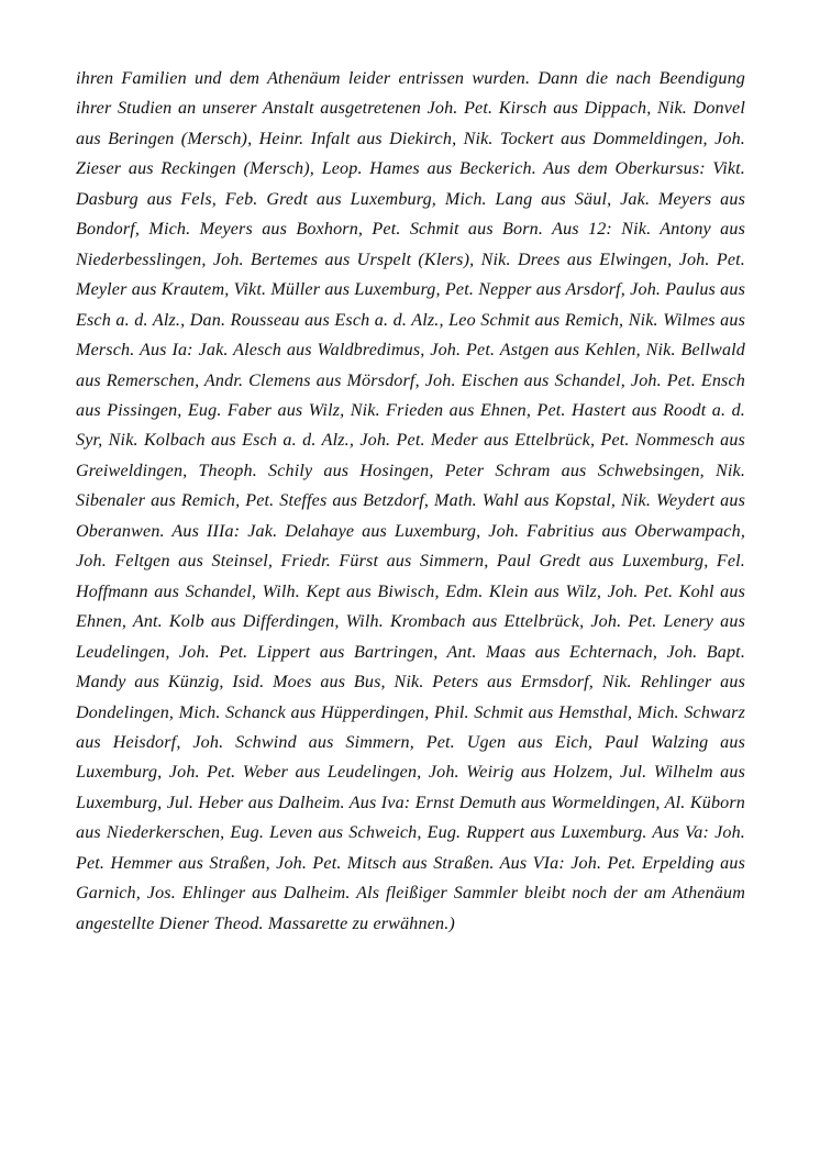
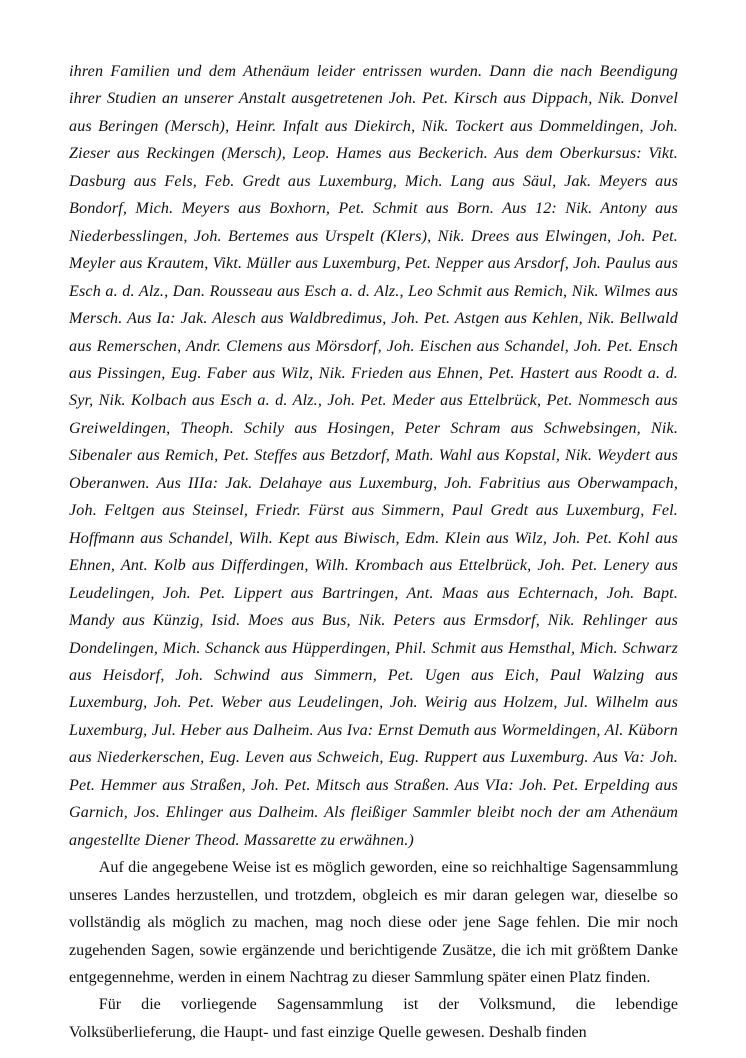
  ihren Familien und dem Athenäum leider entrissen wurden. Dann die nach Beendigung ihrer Studien an unserer Anstalt ausgetretenen Joh. Pet. Kirsch aus Dippach, Nik. Donvel aus Beringen (Mersch), Heinr. Infalt aus Diekirch, Nik. Tockert aus Dommeldingen, Joh. Zieser aus Reckingen (Mersch), Leop. Hames aus Beckerich. Aus dem Oberkursus: Vikt. Dasburg aus Fels, Feb. Gredt aus Luxemburg, Mich. Lang aus Säul, Jak. Meyers aus Bondorf, Mich. Meyers aus Boxhorn, Pet. Schmit aus Born. Aus 12: Nik. Antony aus Niederbesslingen, Joh. Bertemes aus Urspelt (Klers), Nik. Drees aus Elwingen, Joh. Pet. Meyler aus Krautem, Vikt. Müller aus Luxemburg, Pet. Nepper aus Arsdorf, Joh. Paulus aus Esch a. d. Alz., Dan. Rousseau aus Esch a. d. Alz., Leo Schmit aus Remich, Nik. Wilmes aus Mersch. Aus Ia: Jak. Alesch aus Waldbredimus, Joh. Pet. Astgen aus Kehlen, Nik. Bellwald aus Remerschen, Andr. Clemens aus Mörsdorf, Joh. Eischen aus Schandel, Joh. Pet. Ensch aus Pissingen, Eug. Faber aus Wilz, Nik. Frieden aus Ehnen, Pet. Hastert aus Roodt a. d. Syr, Nik. Kolbach aus Esch a. d. Alz., Joh. Pet. Meder aus Ettelbrück, Pet. Nommesch aus Greiweldingen, Theoph. Schily aus Hosingen, Peter Schram aus Schwebsingen, Nik. Sibenaler aus Remich, Pet. Steffes aus Betzdorf, Math. Wahl aus Kopstal, Nik. Weydert aus Oberanwen. Aus IIIa: Jak. Delahaye aus Luxemburg, Joh. Fabritius aus Oberwampach, Joh. Feltgen aus Steinsel, Friedr. Fürst aus Simmern, Paul Gredt aus Luxemburg, Fel. Hoffmann aus Schandel, Wilh. Kept aus Biwisch, Edm. Klein aus Wilz, Joh. Pet. Kohl aus Ehnen, Ant. Kolb aus Differdingen, Wilh. Krombach aus Ettelbrück, Joh. Pet. Lenery aus Leudelingen, Joh. Pet. Lippert aus Bartringen, Ant. Maas aus Echternach, Joh. Bapt. Mandy aus Künzig, Isid. Moes aus Bus, Nik. Peters aus Ermsdorf, Nik. Rehlinger aus Dondelingen, Mich. Schanck aus Hüpperdingen, Phil. Schmit aus Hemsthal, Mich. Schwarz aus Heisdorf, Joh. Schwind aus Simmern, Pet. Ugen aus Eich, Paul Walzing aus Luxemburg, Joh. Pet. Weber aus Leudelingen, Joh. Weirig aus Holzem, Jul. Wilhelm aus Luxemburg, Jul. Heber aus Dalheim. Aus Iva: Ernst Demuth aus Wormeldingen, Al. Küborn aus Niederkerschen, Eug. Leven aus Schweich, Eug. Ruppert aus Luxemburg. Aus Va: Joh. Pet. Hemmer aus Straßen, Joh. Pet. Mitsch aus Straßen. Aus VIa: Joh. Pet. Erpelding aus Garnich, Jos. Ehlinger aus Dalheim. Als fleißiger Sammler bleibt noch der am Athenäum angestellte Diener Theod. Massarette zu erwähnen.)
+ Auf die angegebene Weise ist es möglich geworden, eine so reichhaltige Sagensammlung unseres Landes herzustellen, und trotzdem, obgleich es mir daran gelegen war, dieselbe so vollständig als möglich zu machen, mag noch diese oder jene Sage fehlen. Die mir noch zugehenden Sagen, sowie ergänzende und berichtigende Zusätze, die ich mit größtem Danke entgegennehme, werden in einem Nachtrag zu dieser Sammlung später einen Platz finden.
+ Für die vorliegende Sagensammlung ist der Volksmund, die lebendige Volksüberlieferung, die Haupt- und fast einzige Quelle gewesen. Deshalb finden
